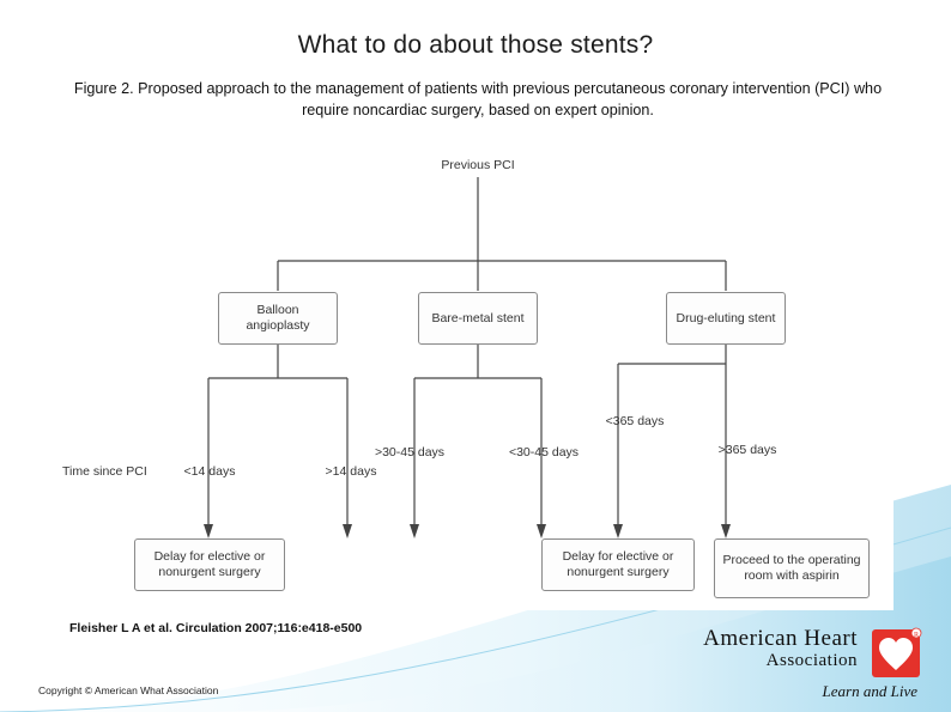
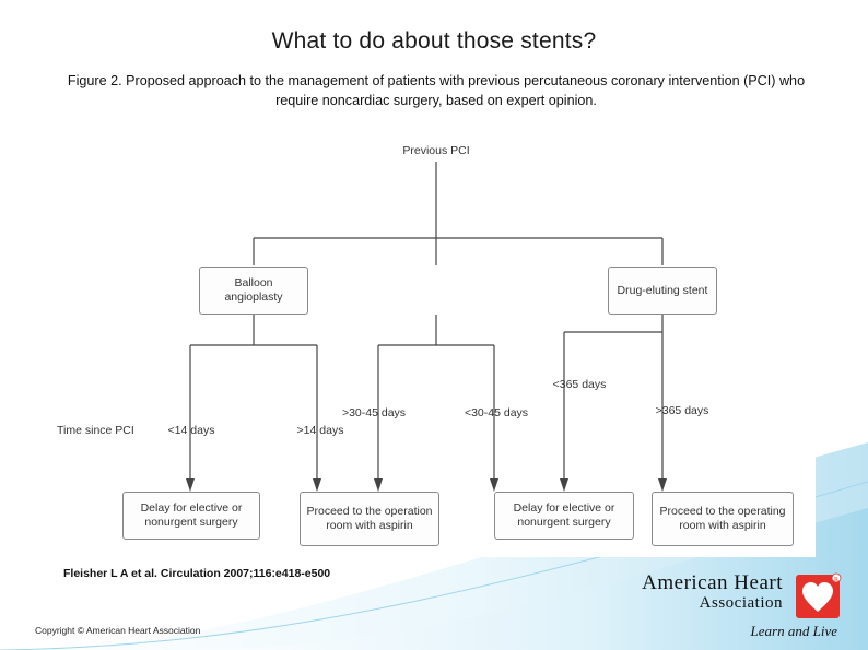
  What to do about those stents?
  Figure 2. Proposed approach to the management of patients with previous percutaneous coronary intervention (PCI) who require noncardiac surgery, based on expert opinion.
  Previous PCI
  Balloon angioplasty
- Bare-metal stent
  Drug-eluting stent
  Time since PCI
  <14 days
  >14 days
  >30-45 days
  <30-45 days
  <365 days
  >365 days
  Delay for elective or nonurgent surgery
+ Proceed to the operation room with aspirin
  Delay for elective or nonurgent surgery
  Proceed to the operating room with aspirin
  Fleisher L A et al. Circulation 2007;116:e418-e500
- Copyright © American What Association
+ Copyright © American Heart Association
  American Heart
  Association
  Learn and Live
